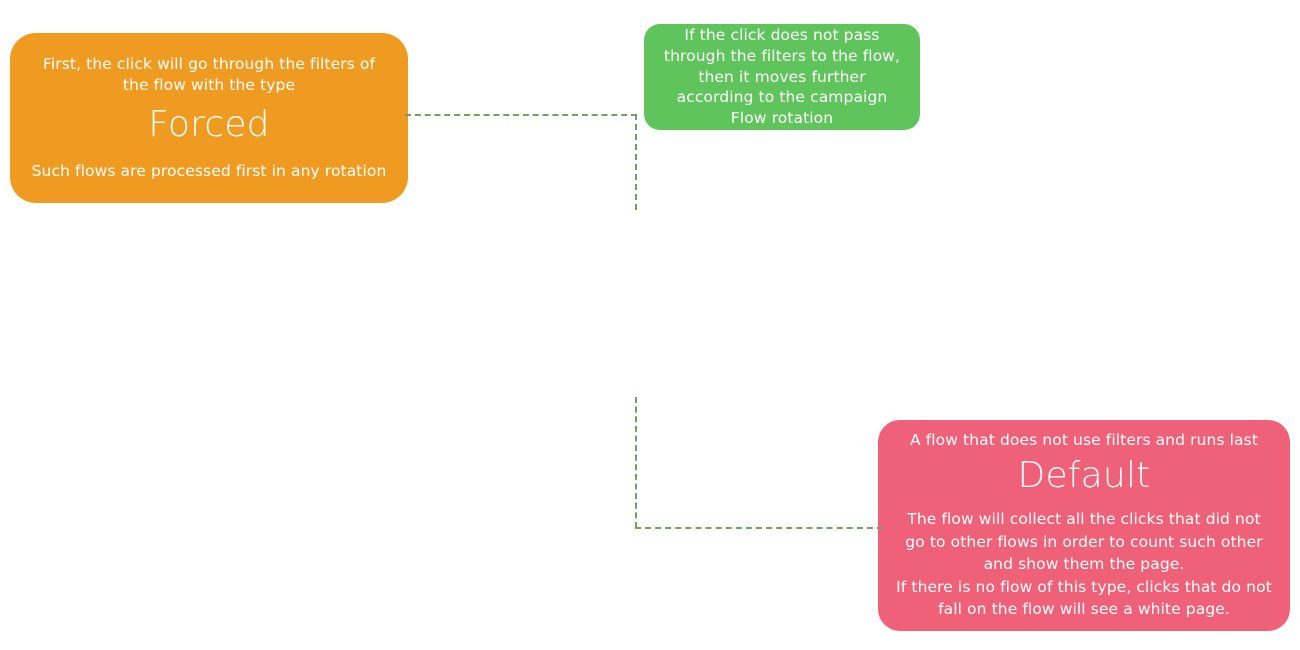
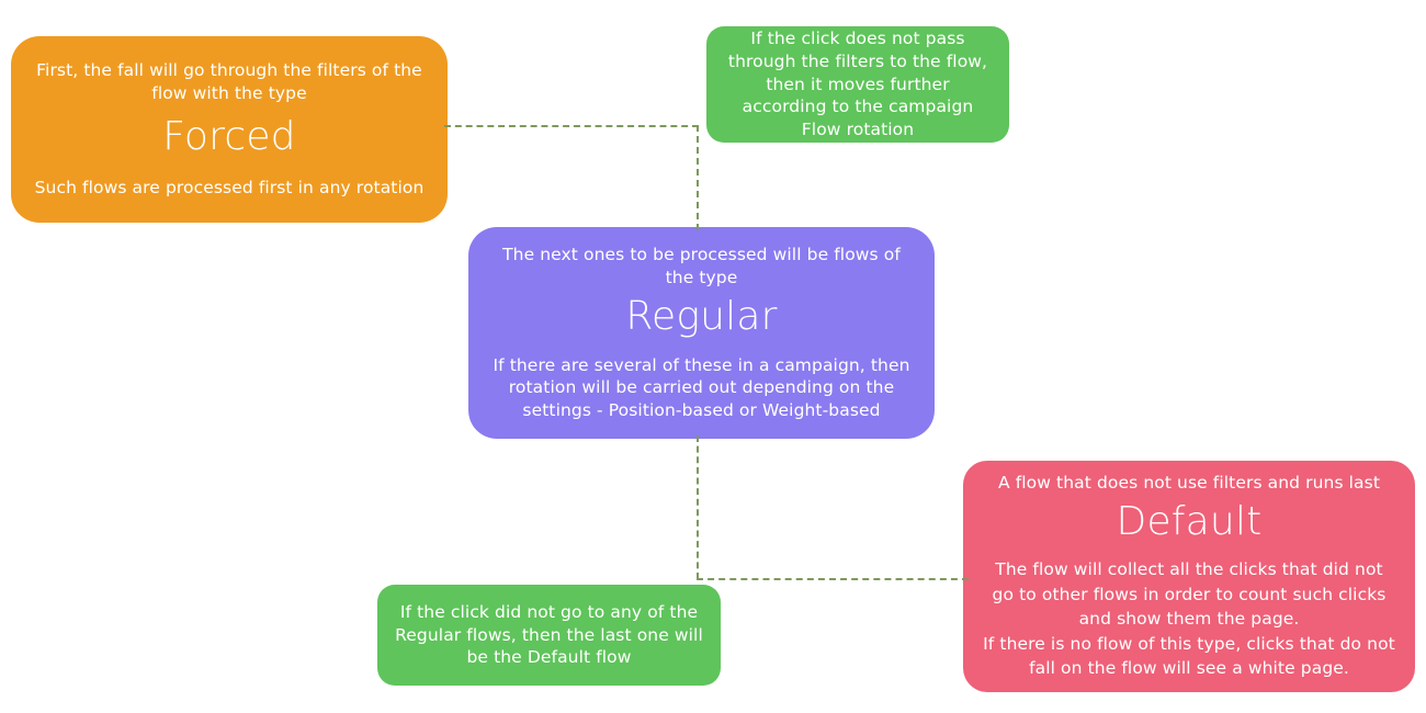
- First, the click will go through the filters of the flow with the type
+ First, the fall will go through the filters of the flow with the type
  Forced
  Such flows are processed first in any rotation
  If the click does not pass through the filters to the flow, then it moves further according to the campaign Flow rotation
+ The next ones to be processed will be flows of the type
+ Regular
+ If there are several of these in a campaign, then rotation will be carried out depending on the settings - Position-based or Weight-based
+ If the click did not go to any of the Regular flows, then the last one will be the Default flow
  A flow that does not use filters and runs last
  Default
- The flow will collect all the clicks that did not go to other flows in order to count such other and show them the page.
+ The flow will collect all the clicks that did not go to other flows in order to count such clicks and show them the page.
  If there is no flow of this type, clicks that do not fall on the flow will see a white page.
